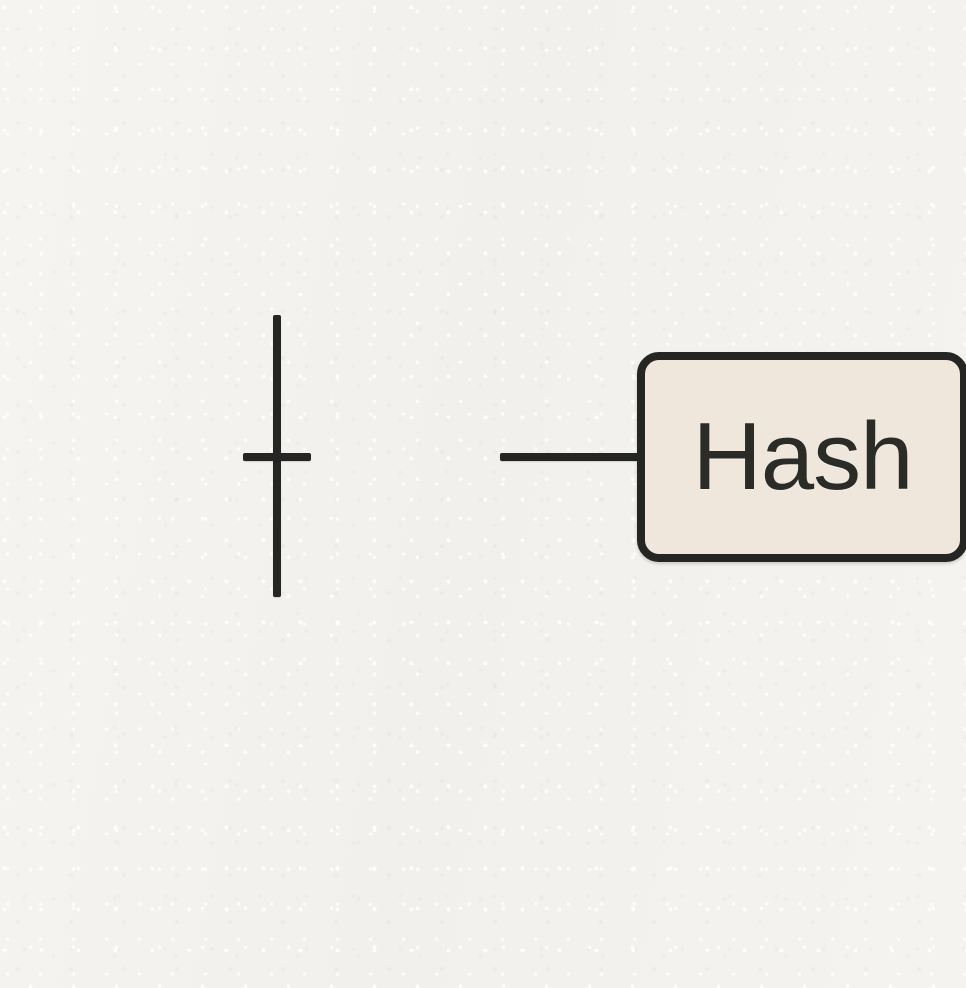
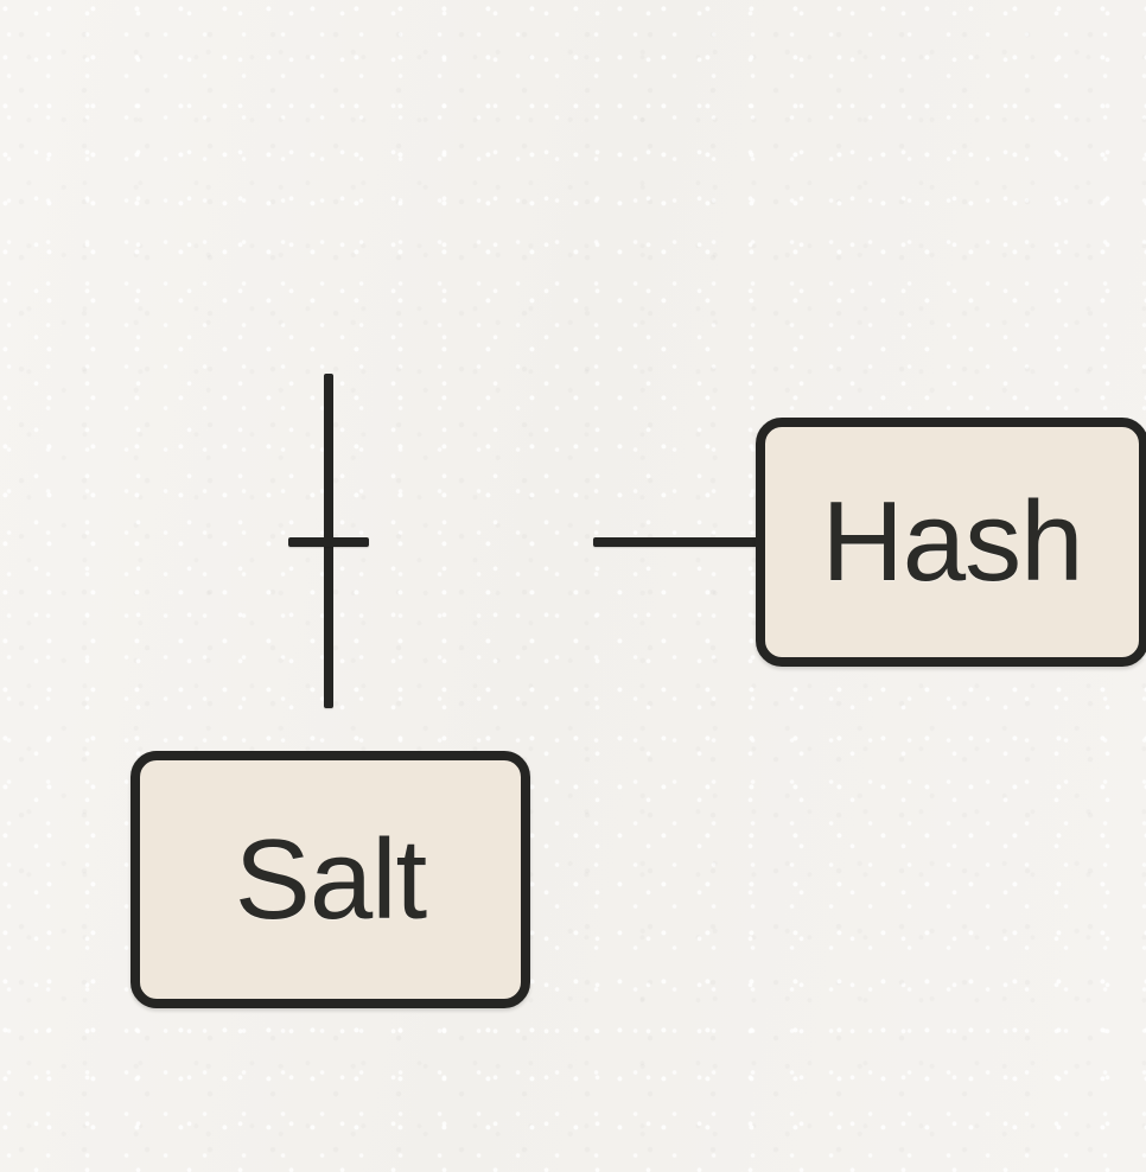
  Hash
+ Salt
